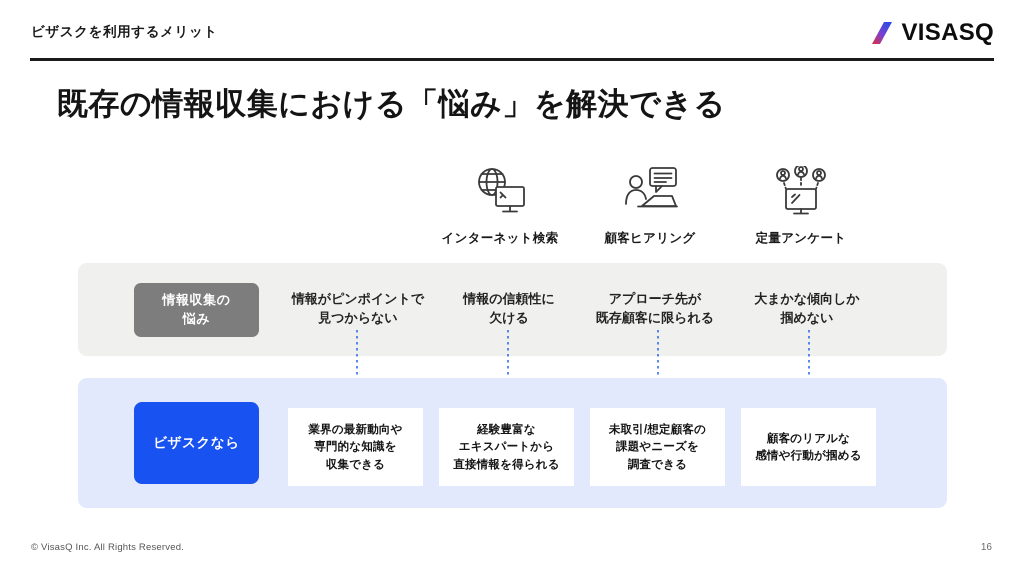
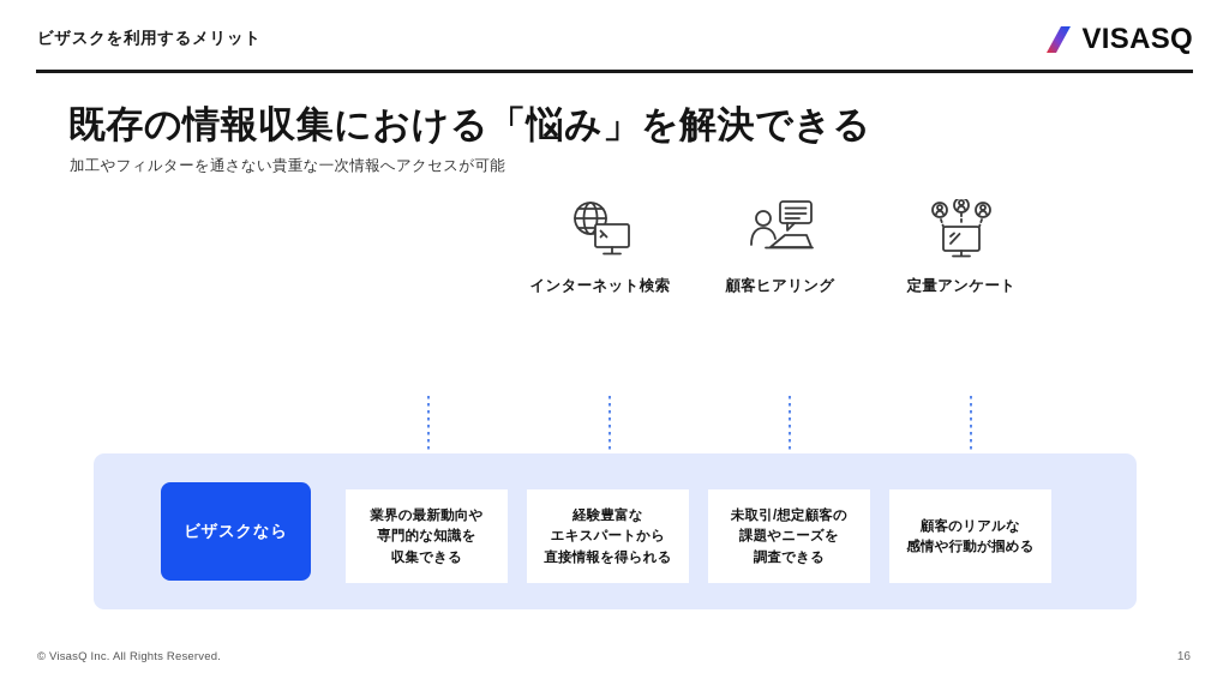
  ビザスクを利用するメリット
  VISASQ
  既存の情報収集における「悩み」を解決できる
+ 加工やフィルターを通さない貴重な一次情報へアクセスが可能
  インターネット検索
  顧客ヒアリング
  定量アンケート
- 情報収集の
- 悩み
- 情報がピンポイントで
- 見つからない
- 情報の信頼性に
- 欠ける
- アプローチ先が
- 既存顧客に限られる
- 大まかな傾向しか
- 掴めない
  ビザスクなら
  業界の最新動向や
  専門的な知識を
  収集できる
  経験豊富な
  エキスパートから
  直接情報を得られる
  未取引/想定顧客の
  課題やニーズを
  調査できる
  顧客のリアルな
  感情や行動が掴める
  © VisasQ Inc. All Rights Reserved.
  16
